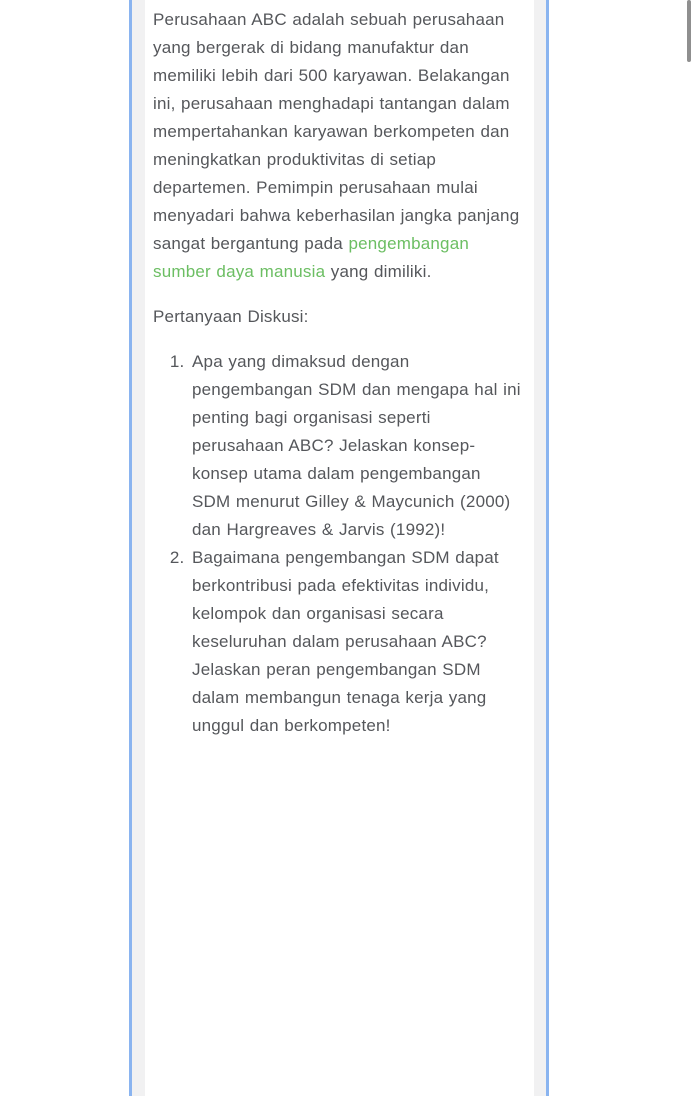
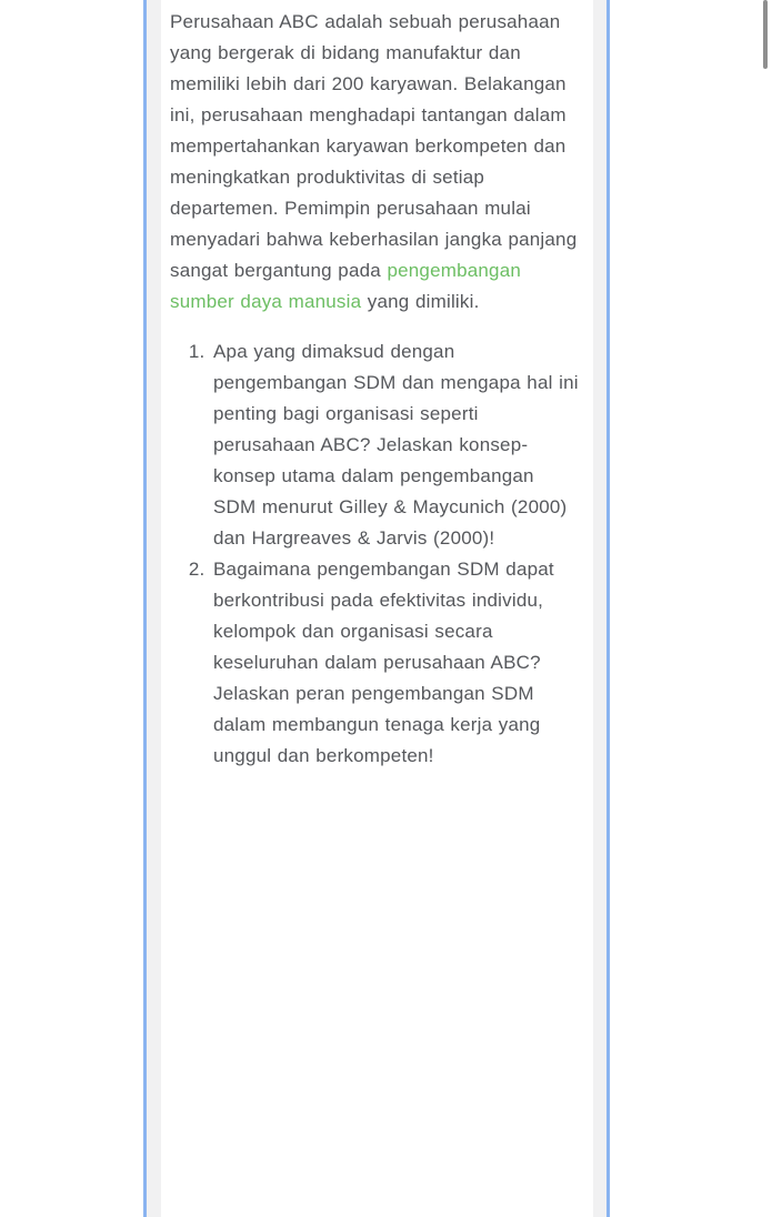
- Perusahaan ABC adalah sebuah perusahaan yang bergerak di bidang manufaktur dan memiliki lebih dari 500 karyawan. Belakangan ini, perusahaan menghadapi tantangan dalam mempertahankan karyawan berkompeten dan meningkatkan produktivitas di setiap departemen. Pemimpin perusahaan mulai menyadari bahwa keberhasilan jangka panjang sangat bergantung pada pengembangan sumber daya manusia yang dimiliki.
+ Perusahaan ABC adalah sebuah perusahaan yang bergerak di bidang manufaktur dan memiliki lebih dari 200 karyawan. Belakangan ini, perusahaan menghadapi tantangan dalam mempertahankan karyawan berkompeten dan meningkatkan produktivitas di setiap departemen. Pemimpin perusahaan mulai menyadari bahwa keberhasilan jangka panjang sangat bergantung pada pengembangan sumber daya manusia yang dimiliki.
- Pertanyaan Diskusi:
- Apa yang dimaksud dengan pengembangan SDM dan mengapa hal ini penting bagi organisasi seperti perusahaan ABC? Jelaskan konsep-konsep utama dalam pengembangan SDM menurut Gilley & Maycunich (2000) dan Hargreaves & Jarvis (1992)!
+ Apa yang dimaksud dengan pengembangan SDM dan mengapa hal ini penting bagi organisasi seperti perusahaan ABC? Jelaskan konsep-konsep utama dalam pengembangan SDM menurut Gilley & Maycunich (2000) dan Hargreaves & Jarvis (2000)!
  Bagaimana pengembangan SDM dapat berkontribusi pada efektivitas individu, kelompok dan organisasi secara keseluruhan dalam perusahaan ABC? Jelaskan peran pengembangan SDM dalam membangun tenaga kerja yang unggul dan berkompeten!
